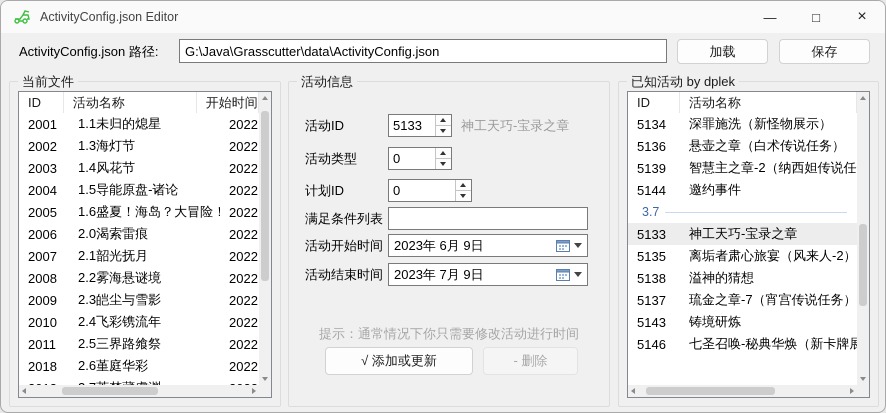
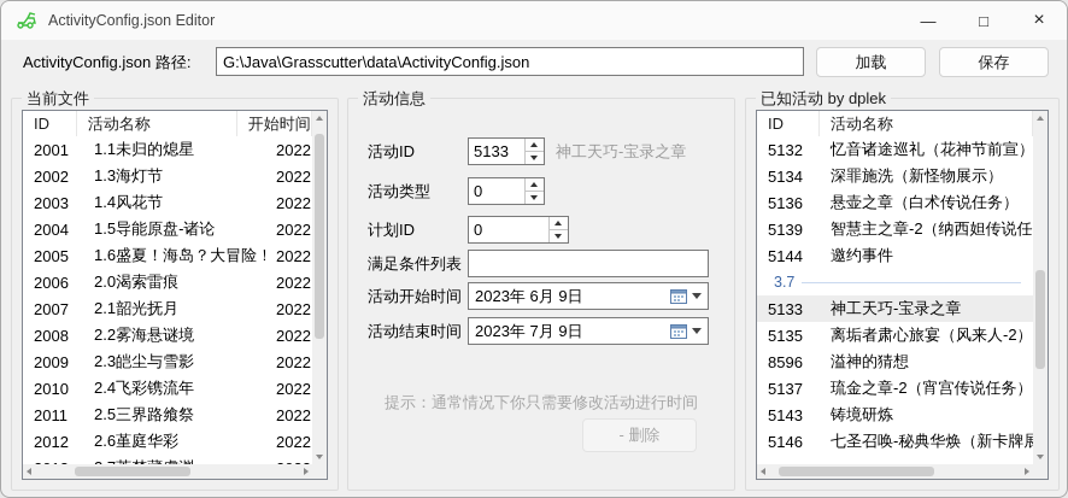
  ActivityConfig.json Editor
  —
  □
  ×
  ActivityConfig.json 路径:
  G:\Java\Grasscutter\data\ActivityConfig.json
  加载
  保存
  当前文件
  ID
  活动名称
  开始时间
  2001
  1.1未归的熄星
  2022
  2002
  1.3海灯节
  2022
  2003
  1.4风花节
  2022
  2004
  1.5导能原盘-诸论
  2022
  2005
  1.6盛夏！海岛？大冒险！
  2022
  2006
  2.0渴索雷痕
  2022
  2007
  2.1韶光抚月
  2022
  2008
  2.2雾海悬谜境
  2022
  2009
  2.3皑尘与雪影
  2022
  2010
  2.4飞彩镌流年
  2022
  2011
  2.5三界路飨祭
  2022
- 2018
+ 2012
  2.6堇庭华彩
  2022
  活动信息
  活动ID
  5133
  神工天巧-宝录之章
  活动类型
  0
  计划ID
  0
  满足条件列表
  活动开始时间
  2023年 6月 9日
  活动结束时间
  2023年 7月 9日
  提示：通常情况下你只需要修改活动进行时间
- √ 添加或更新
  - 删除
  已知活动 by dplek
  ID
  活动名称
+ 5132
+ 忆音诸途巡礼（花神节前宣）
  5134
  深罪施洗（新怪物展示）
  5136
  悬壶之章（白术传说任务）
  5139
  智慧主之章-2（纳西妲传说任
  5144
  邀约事件
  3.7
  5133
  神工天巧-宝录之章
  5135
  离垢者肃心旅宴（风来人-2）
- 5138
+ 8596
  溢神的猜想
  5137
- 琉金之章-7（宵宫传说任务）
+ 琉金之章-2（宵宫传说任务）
  5143
  铸境研炼
  5146
  七圣召唤-秘典华焕（新卡牌展
